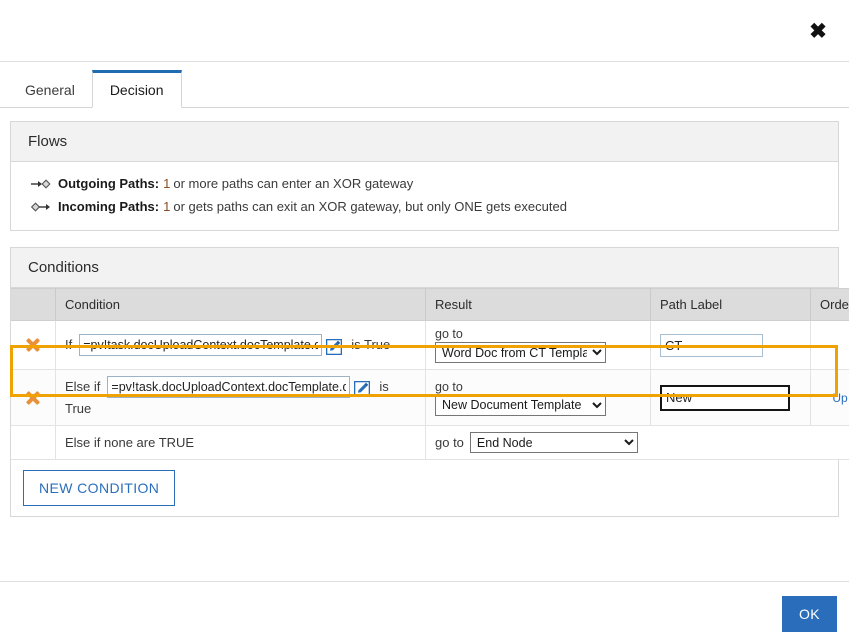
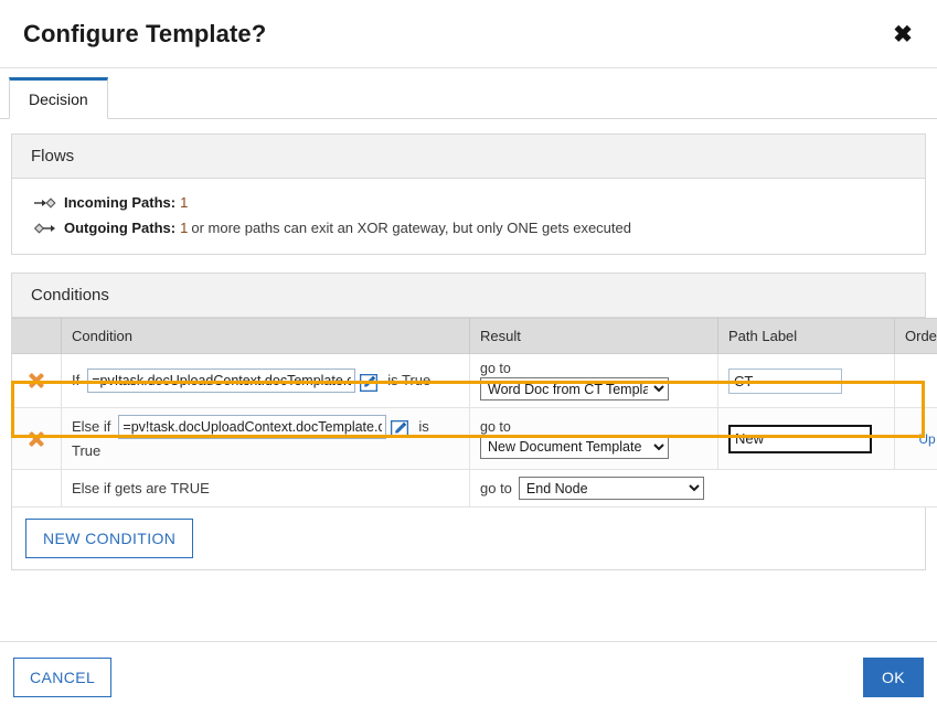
+ Configure Template?
  ✖
- General
  Decision
  Flows
- Outgoing Paths:
+ Incoming Paths:
  1
- or more paths can enter an XOR gateway
- Incoming Paths:
+ Outgoing Paths:
  1
- or gets paths can exit an XOR gateway, but only ONE gets executed
+ or more paths can exit an XOR gateway, but only ONE gets executed
  Conditions
  	Condition	Result	Path Label	Orde
  	If =pv!task.docUploadContext.docTemplate.d is True	go to Word Doc from CT Templa	CT
  	Else if =pv!task.docUploadContext.docTemplate.d is True	go to New Document Template	New	Up
- 	Else if none are TRUE	go to End Node
+ 	Else if gets are TRUE	go to End Node
  NEW CONDITION
+ CANCEL
  OK
